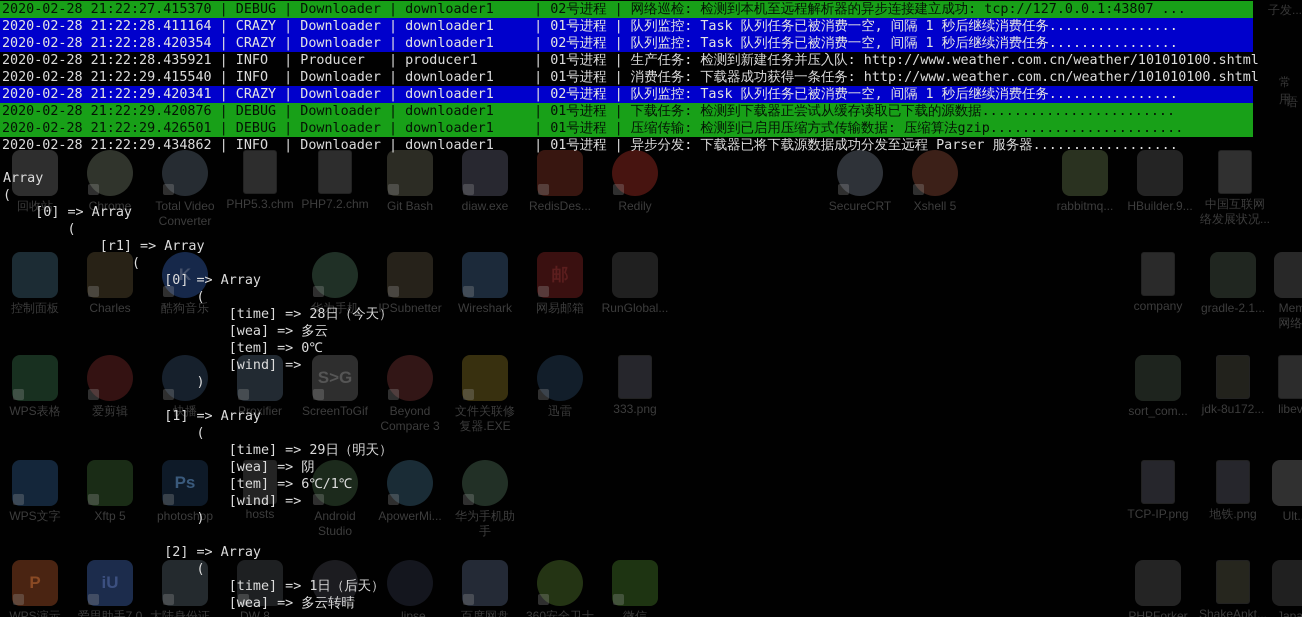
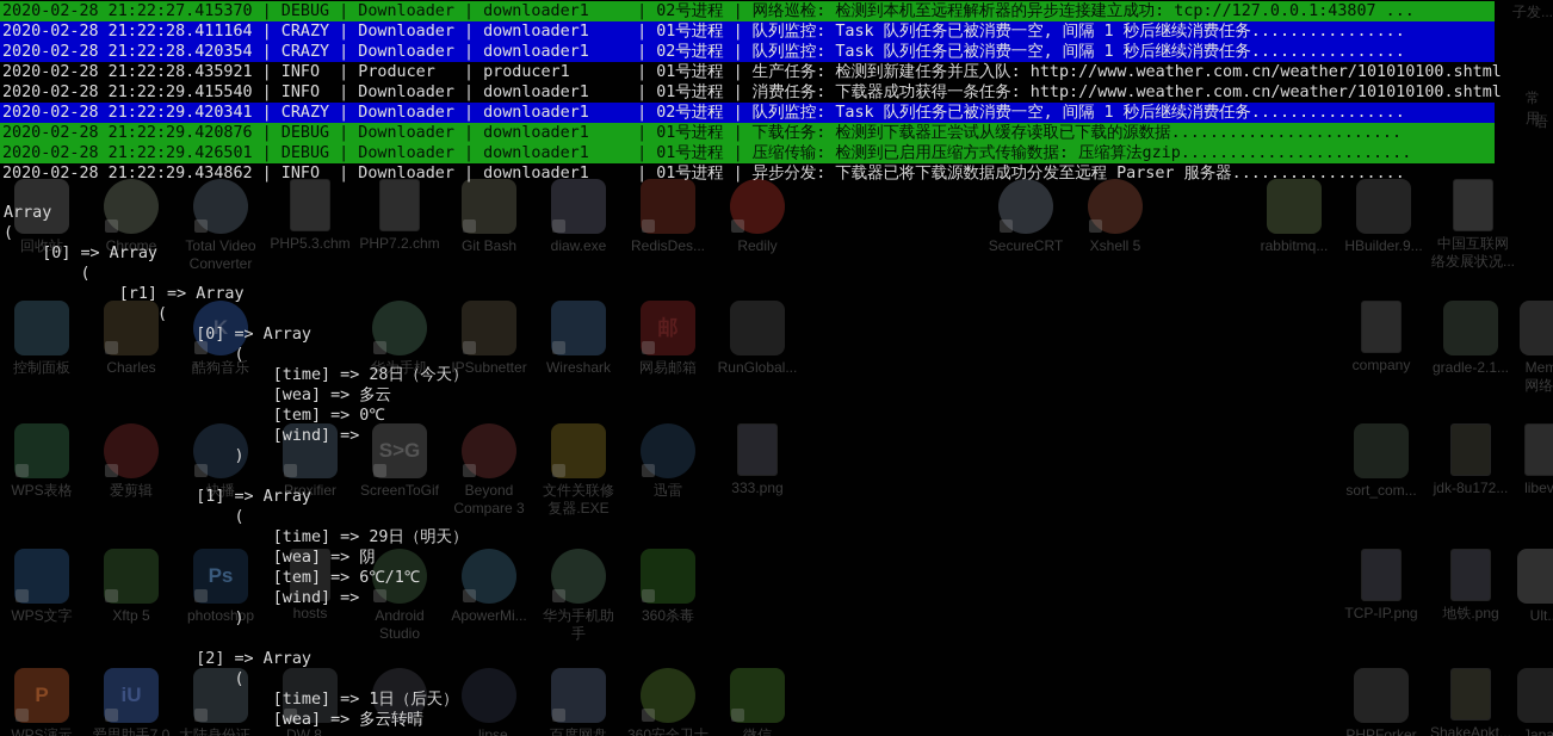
  回收站
  Chrome
  Total Video
  Converter
  PHP5.3.chm
  PHP7.2.chm
  Git Bash
  diaw.exe
  RedisDes...
  Redily
  SecureCRT
  Xshell 5
  rabbitmq...
  HBuilder.9...
  中国互联网
  络发展状况...
  控制面板
  Charles
  K
  酷狗音乐
  华为手机
  IPSubnetter
  Wireshark
  邮
  网易邮箱
  RunGlobal...
  company
  gradle-2.1...
  WPS表格
  爱剪辑
  快播
  Proxifier
  S>G
  ScreenToGif
  Beyond
  Compare 3
  文件关联修
  复器.EXE
  迅雷
  333.png
  sort_com...
  jdk-8u172...
  WPS文字
  Xftp 5
  Ps
  photoshop
  hosts
  Android
  Studio
  ApowerMi...
  华为手机助
  手
+ 360杀毒
  TCP-IP.png
  地铁.png
  P
  WPS演示
  iU
  爱思助手7.0
  大陆身份证...
  DW 8...
  ..lipse
  百度网盘
  360安全卫士
  微信
  PHPForker
  ShakeApkt...
  子发...
  常用
  语
  2020-02-28 21:22:27.415370 | DEBUG | Downloader | downloader1 | 02号进程 | 网络巡检: 检测到本机至远程解析器的异步连接建立成功: tcp://127.0.0.1:43807 ...
  2020-02-28 21:22:28.411164 | CRAZY | Downloader | downloader1 | 01号进程 | 队列监控: Task 队列任务已被消费一空, 间隔 1 秒后继续消费任务................
  2020-02-28 21:22:28.420354 | CRAZY | Downloader | downloader1 | 02号进程 | 队列监控: Task 队列任务已被消费一空, 间隔 1 秒后继续消费任务................
  2020-02-28 21:22:28.435921 | INFO | Producer | producer1 | 01号进程 | 生产任务: 检测到新建任务并压入队: http://www.weather.com.cn/weather/101010100.shtml
  2020-02-28 21:22:29.415540 | INFO | Downloader | downloader1 | 01号进程 | 消费任务: 下载器成功获得一条任务: http://www.weather.com.cn/weather/101010100.shtml
  2020-02-28 21:22:29.420341 | CRAZY | Downloader | downloader1 | 02号进程 | 队列监控: Task 队列任务已被消费一空, 间隔 1 秒后继续消费任务................
  2020-02-28 21:22:29.420876 | DEBUG | Downloader | downloader1 | 01号进程 | 下载任务: 检测到下载器正尝试从缓存读取已下载的源数据........................
  2020-02-28 21:22:29.426501 | DEBUG | Downloader | downloader1 | 01号进程 | 压缩传输: 检测到已启用压缩方式传输数据: 压缩算法gzip........................
  2020-02-28 21:22:29.434862 | INFO | Downloader | downloader1 | 01号进程 | 异步分发: 下载器已将下载源数据成功分发至远程 Parser 服务器..................
  Array
  (
  [0] => Array
  (
  [r1] => Array
  (
  [0] => Array
  (
  [time] => 28日（今天）
  [wea] => 多云
  [tem] => 0℃
  [wind] =>
  )
  [1] => Array
  (
  [time] => 29日（明天）
  [wea] => 阴
  [tem] => 6℃/1℃
  [wind] =>
  )
  [2] => Array
  (
  [time] => 1日（后天）
  [wea] => 多云转晴
